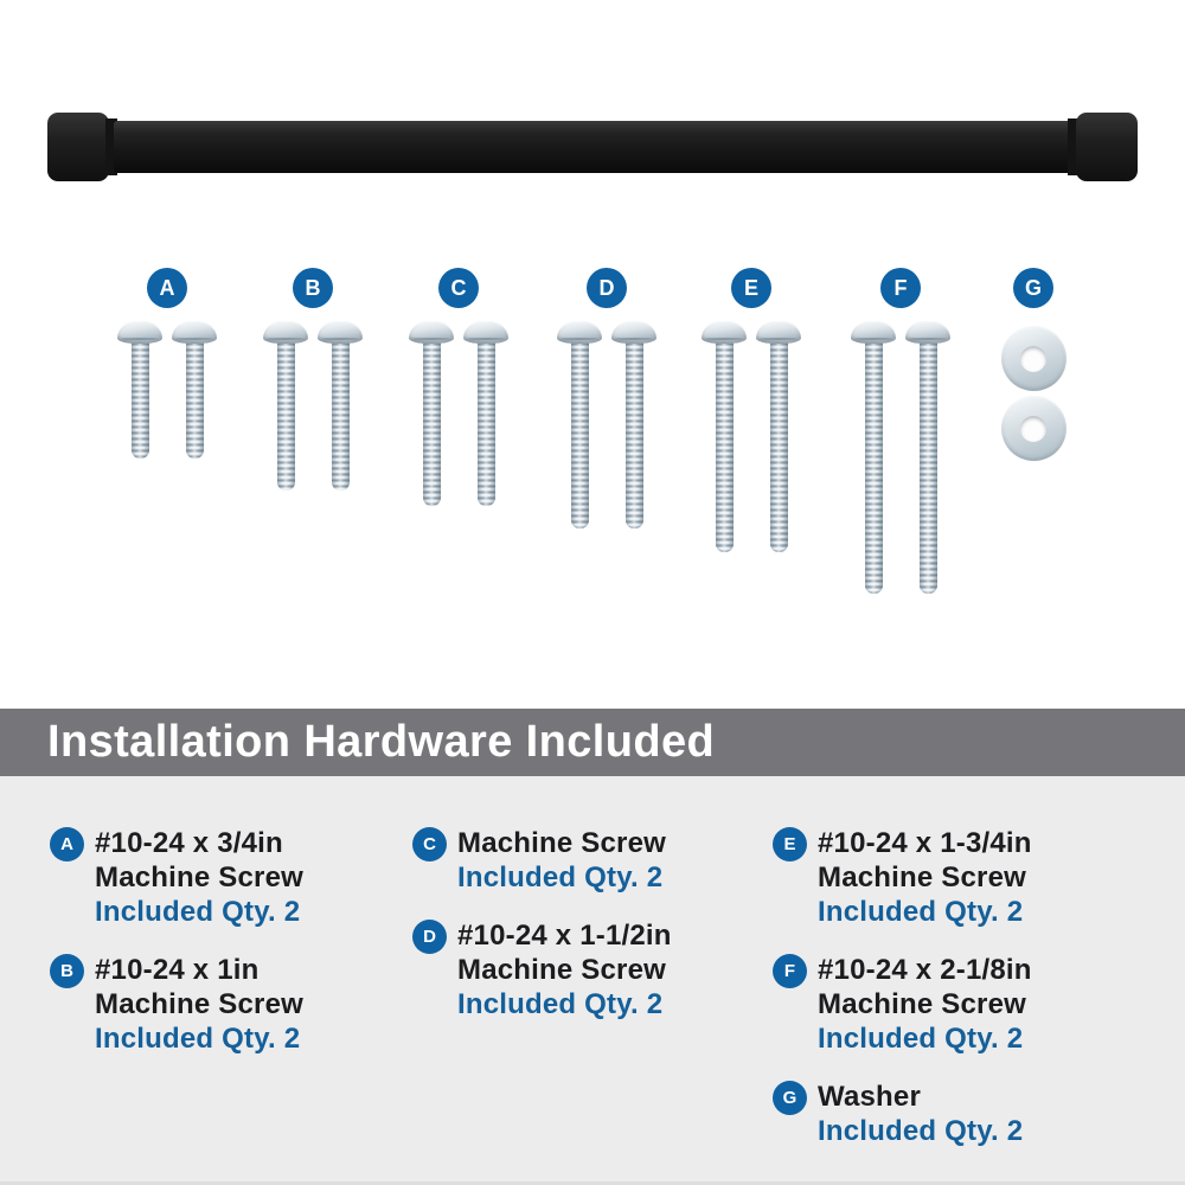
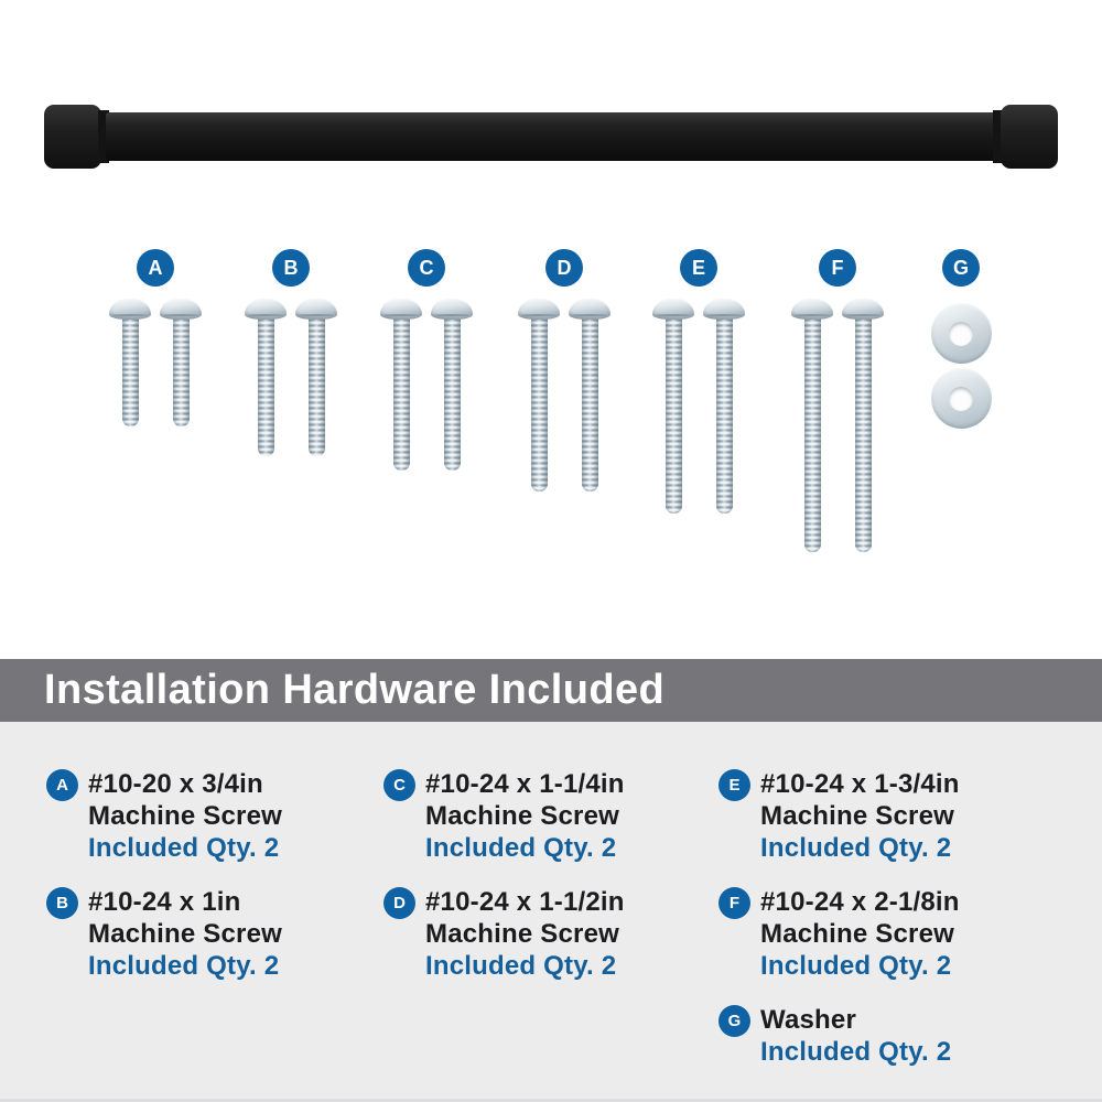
  A
  B
  C
  D
  E
  F
  G
  Installation Hardware Included
  A
- #10-24 x 3/4in
+ #10-20 x 3/4in
  Machine Screw
  Included Qty. 2
  B
  #10-24 x 1in
  Machine Screw
  Included Qty. 2
  C
+ #10-24 x 1-1/4in
  Machine Screw
  Included Qty. 2
  D
  #10-24 x 1-1/2in
  Machine Screw
  Included Qty. 2
  E
  #10-24 x 1-3/4in
  Machine Screw
  Included Qty. 2
  F
  #10-24 x 2-1/8in
  Machine Screw
  Included Qty. 2
  G
  Washer
  Included Qty. 2
